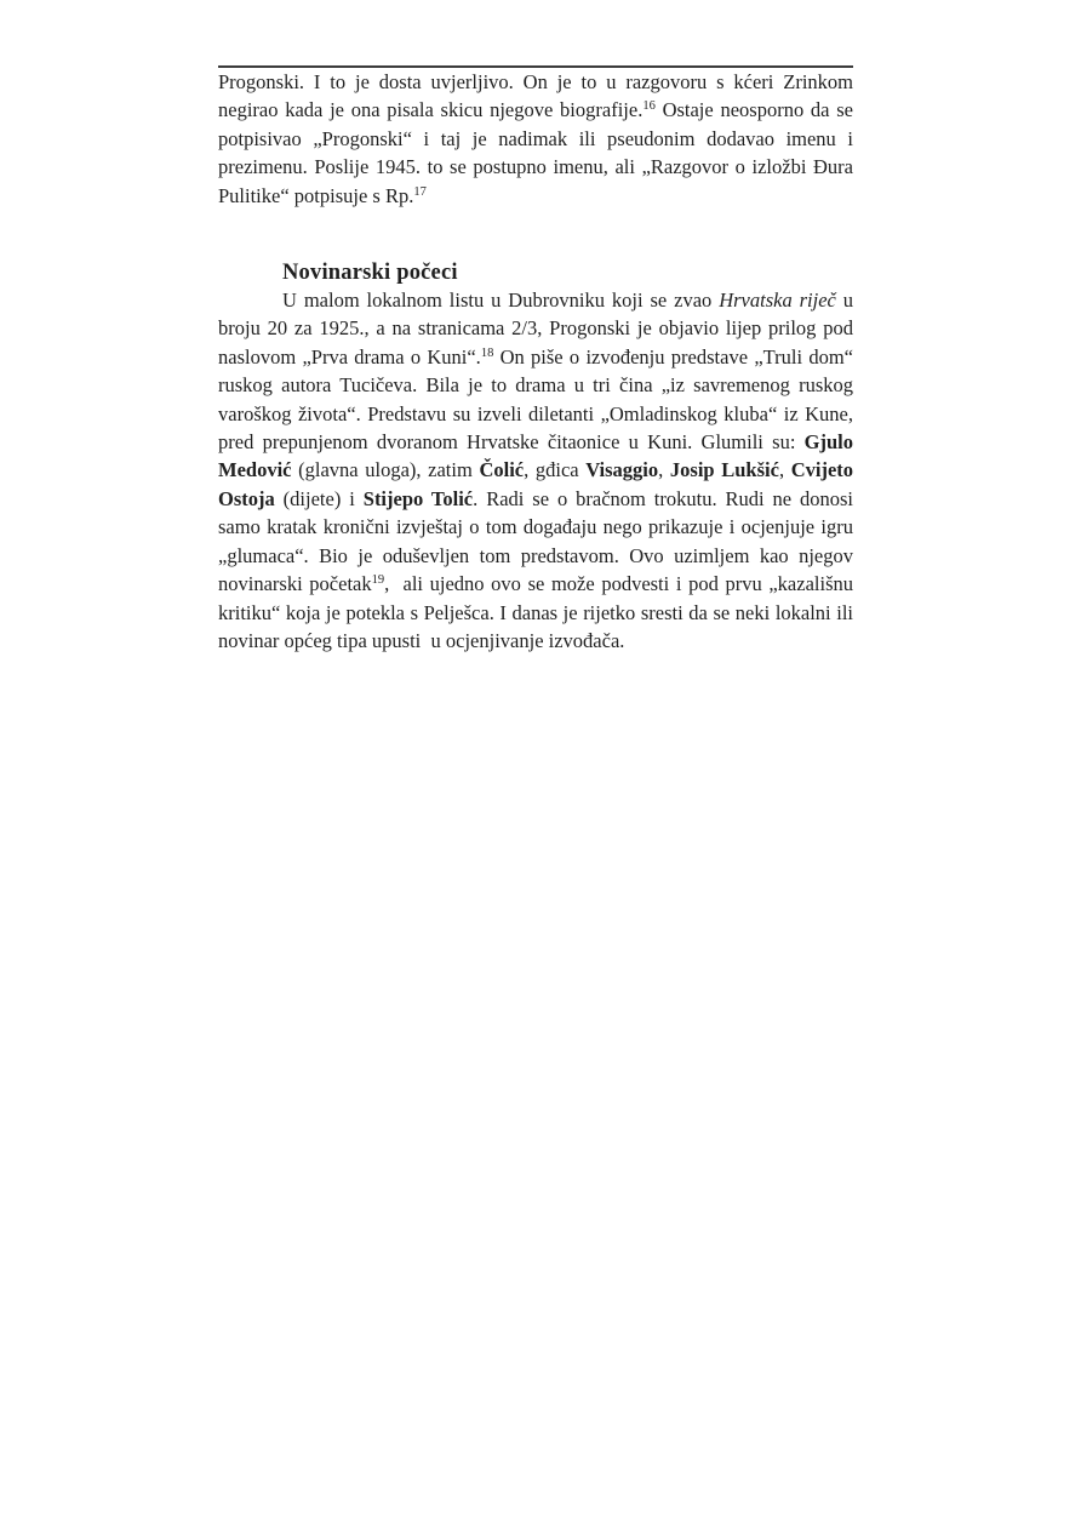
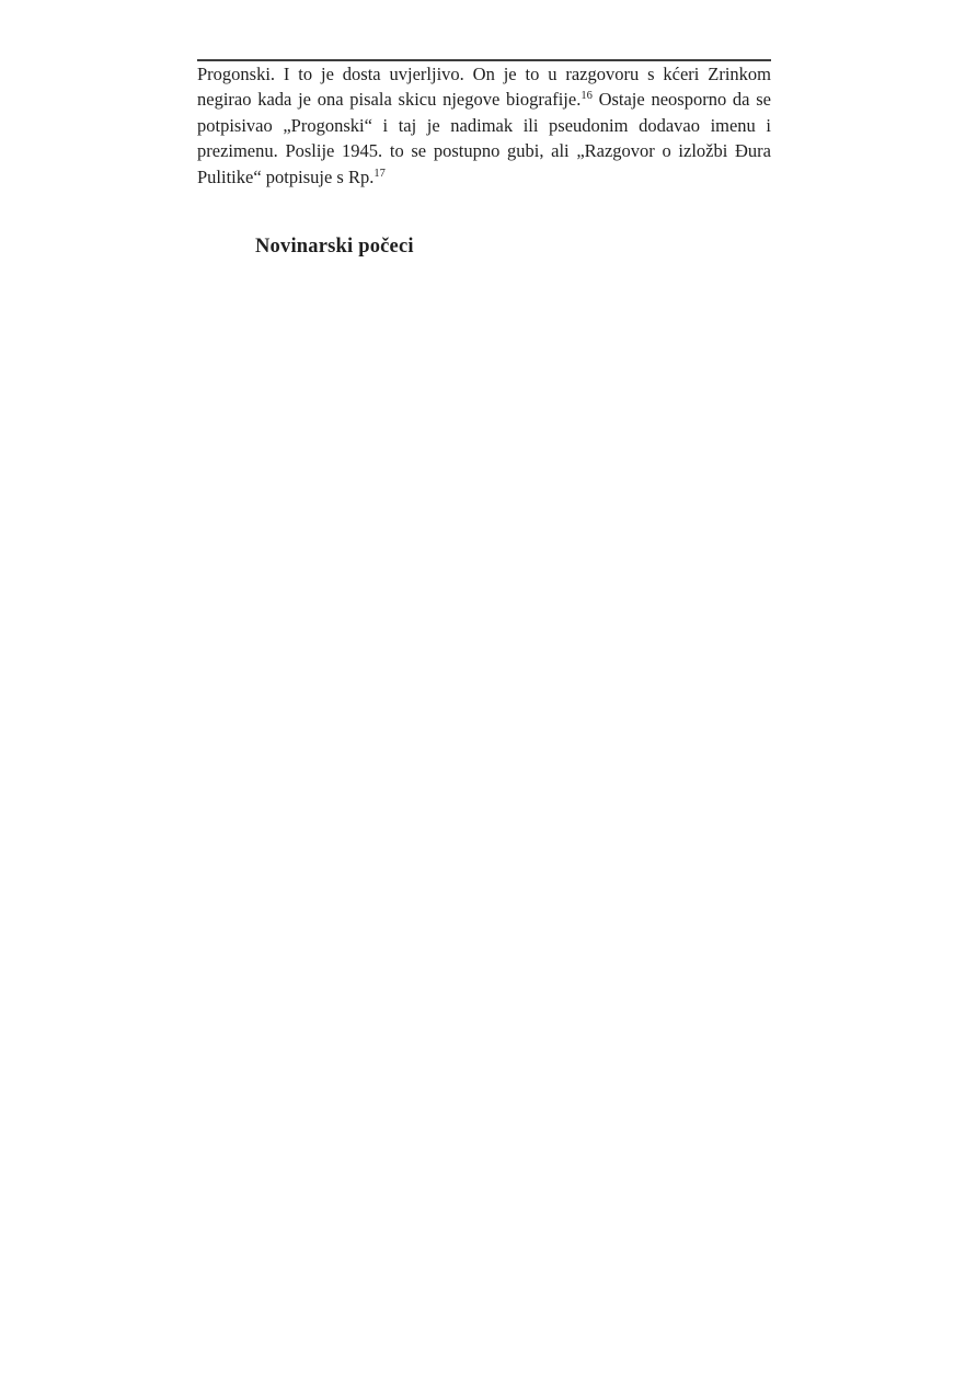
- Progonski. I to je dosta uvjerljivo. On je to u razgovoru s kćeri Zrinkom negirao kada je ona pisala skicu njegove biografije.16 Ostaje neosporno da se potpisivao „Progonski“ i taj je nadimak ili pseudonim dodavao imenu i prezimenu. Poslije 1945. to se postupno imenu, ali „Razgovor o izložbi Đura Pulitike“ potpisuje s Rp.17
+ Progonski. I to je dosta uvjerljivo. On je to u razgovoru s kćeri Zrinkom negirao kada je ona pisala skicu njegove biografije.16 Ostaje neosporno da se potpisivao „Progonski“ i taj je nadimak ili pseudonim dodavao imenu i prezimenu. Poslije 1945. to se postupno gubi, ali „Razgovor o izložbi Đura Pulitike“ potpisuje s Rp.17
  Novinarski počeci
- U malom lokalnom listu u Dubrovniku koji se zvao Hrvatska riječ u broju 20 za 1925., a na stranicama 2/3, Progonski je objavio lijep prilog pod naslovom „Prva drama o Kuni“.18 On piše o izvođenju predstave „Truli dom“ ruskog autora Tucičeva. Bila je to drama u tri čina „iz savremenog ruskog varoškog života“. Predstavu su izveli diletanti „Omladinskog kluba“ iz Kune, pred prepunjenom dvoranom Hrvatske čitaonice u Kuni. Glumili su: Gjulo Medović (glavna uloga), zatim Čolić, gđica Visaggio, Josip Lukšić, Cvijeto Ostoja (dijete) i Stijepo Tolić. Radi se o bračnom trokutu. Rudi ne donosi samo kratak kronični izvještaj o tom događaju nego prikazuje i ocjenjuje igru „glumaca“. Bio je oduševljen tom predstavom. Ovo uzimljem kao njegov novinarski početak19, ali ujedno ovo se može podvesti i pod prvu „kazališnu kritiku“ koja je potekla s Pelješca. I danas je rijetko sresti da se neki lokalni ili novinar općeg tipa upusti u ocjenjivanje izvođača.
